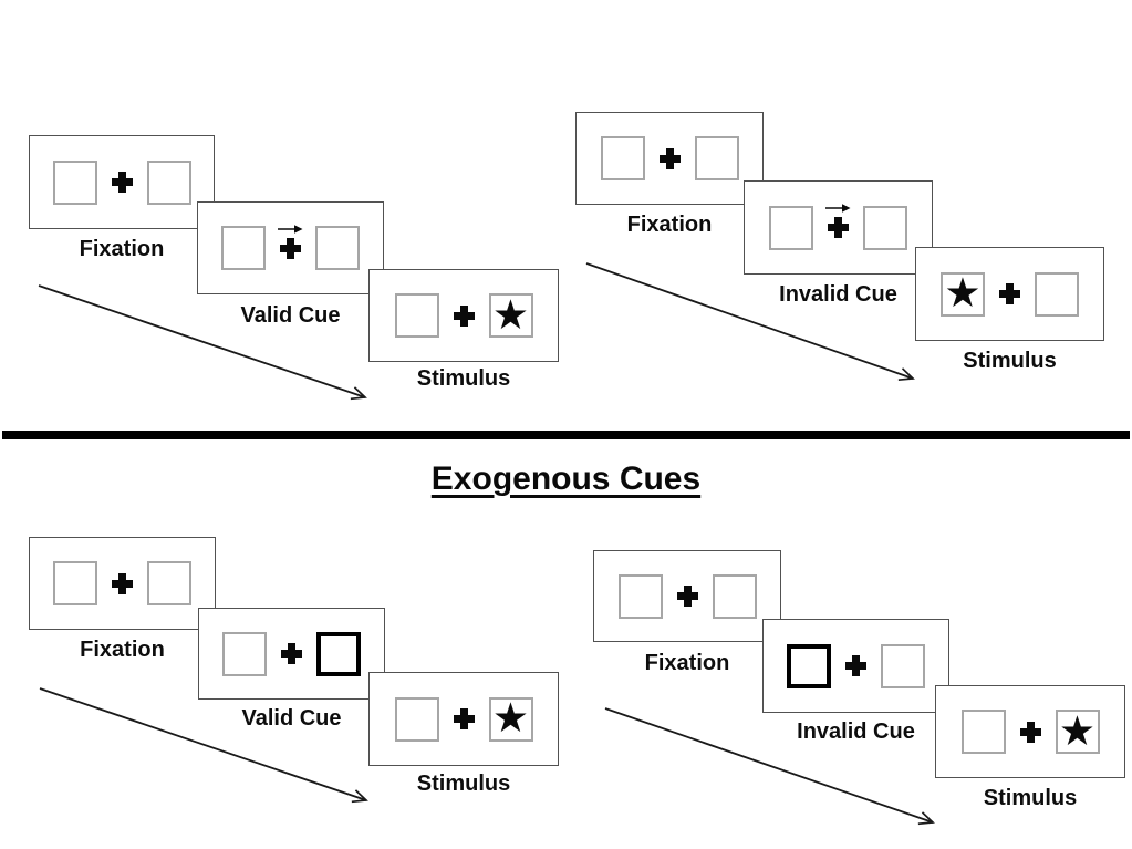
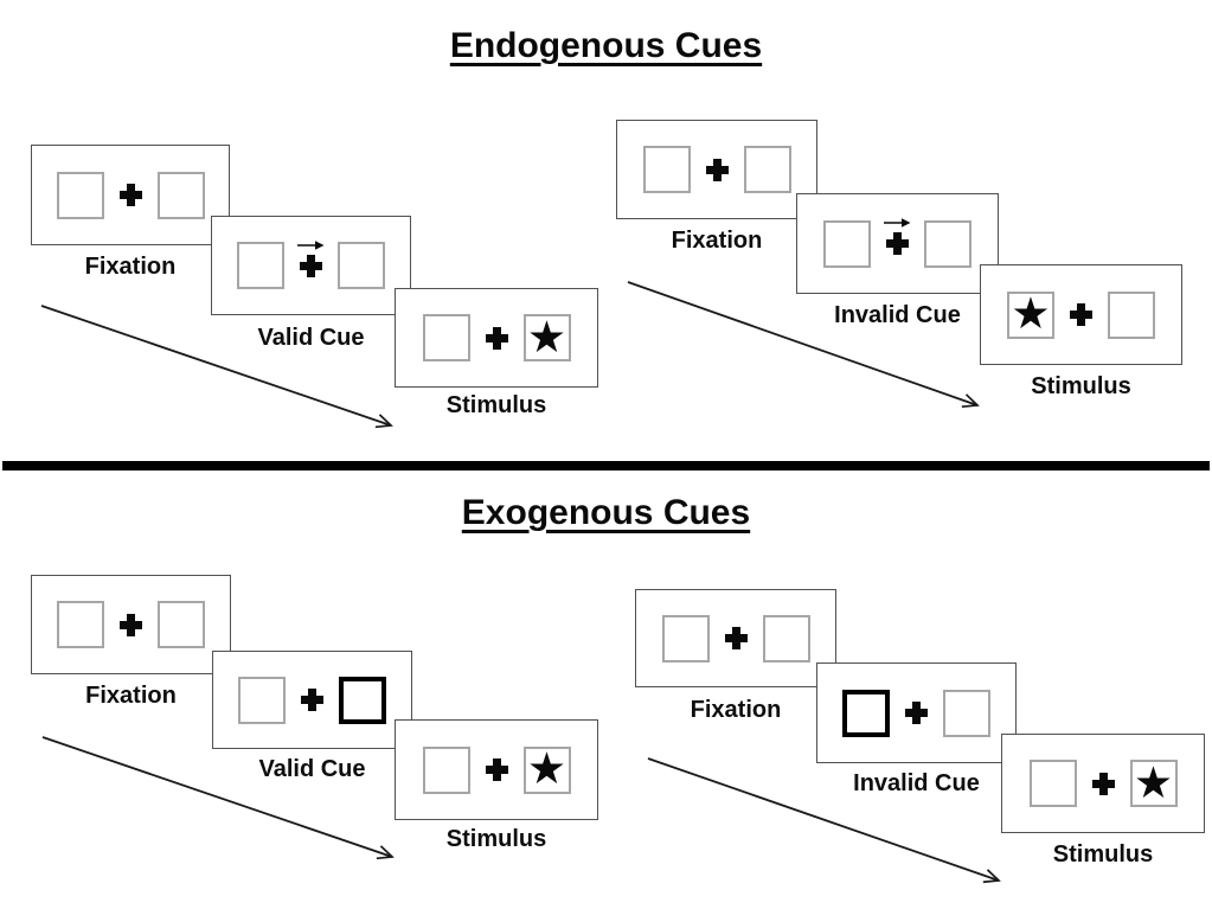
+ Endogenous Cues
  Exogenous Cues
  Fixation
  Valid Cue
  ★
  Stimulus
  Fixation
  Invalid Cue
  ★
  Stimulus
  Fixation
  Valid Cue
  ★
  Stimulus
  Fixation
  Invalid Cue
  ★
  Stimulus
